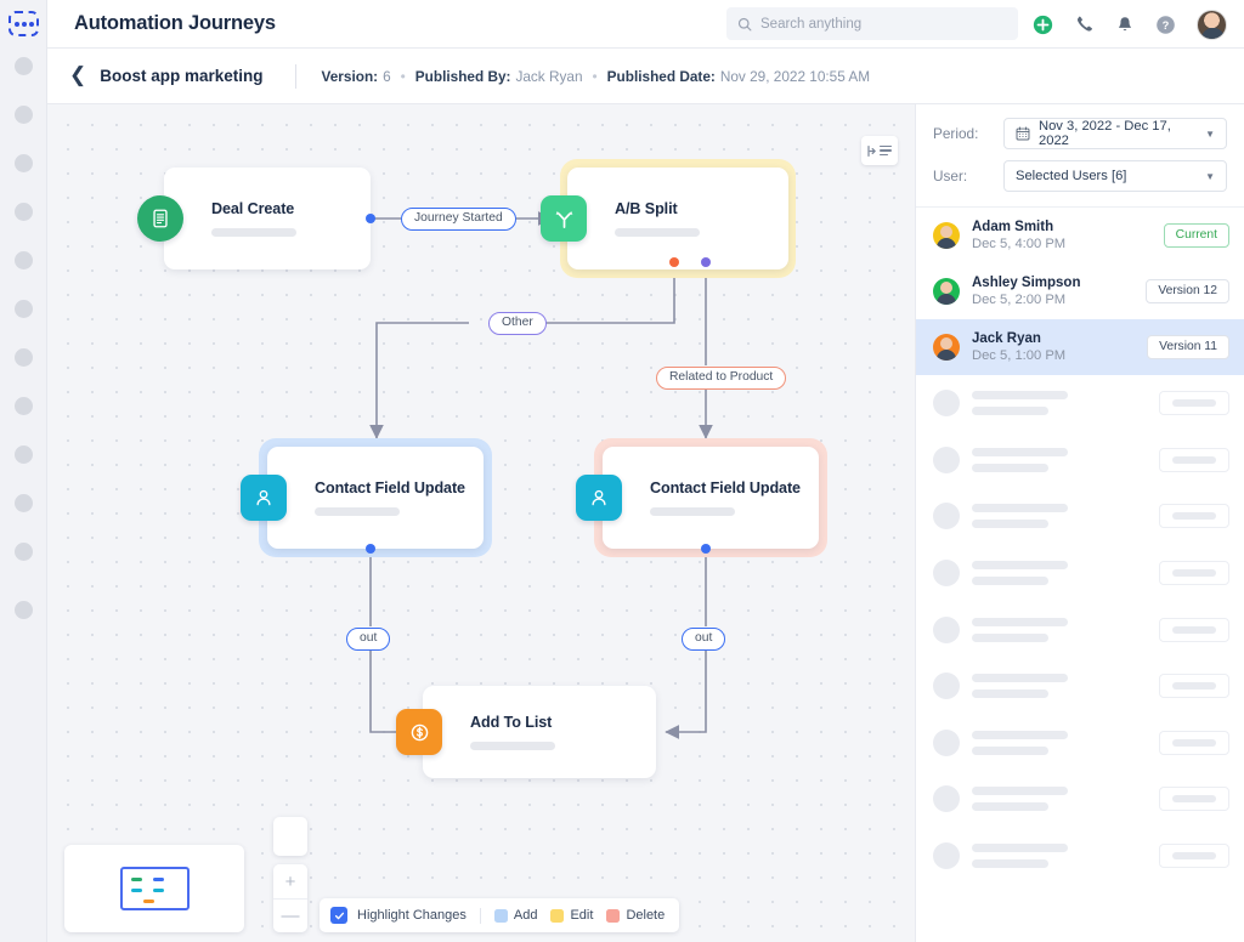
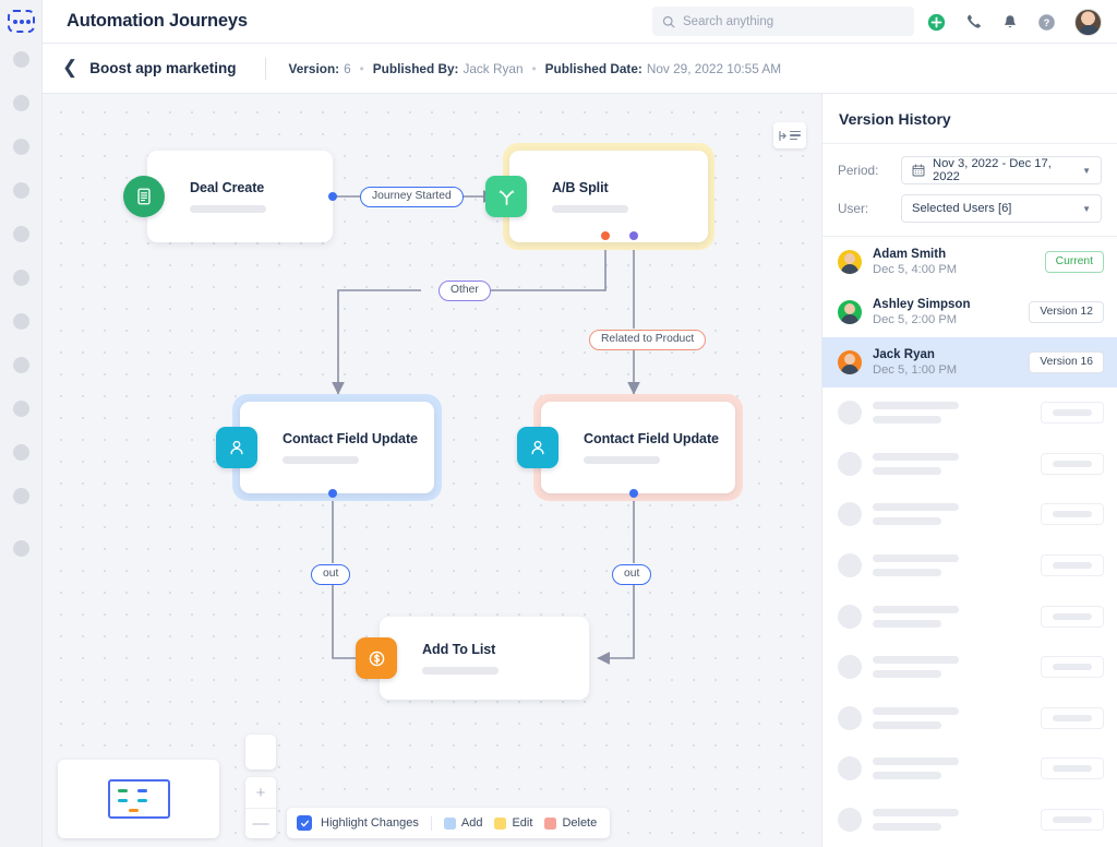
  Automation Journeys
  Search anything
  ?
  ❮
  Boost app marketing
  Version:
  6
  •
  Published By:
  Jack Ryan
  •
  Published Date:
  Nov 29, 2022 10:55 AM
  Deal Create
  A/B Split
  Contact Field Update
  Contact Field Update
  Add To List
  Journey Started
  Other
  Related to Product
  out
  out
  +
  —
  Highlight Changes
  Add
  Edit
  Delete
+ Version History
  Period:
  Nov 3, 2022 - Dec 17, 2022
  ▼
  User:
  Selected Users [6]
  ▼
  Adam Smith
  Dec 5, 4:00 PM
  Current
  Ashley Simpson
  Dec 5, 2:00 PM
  Version 12
  Jack Ryan
  Dec 5, 1:00 PM
- Version 11
+ Version 16
